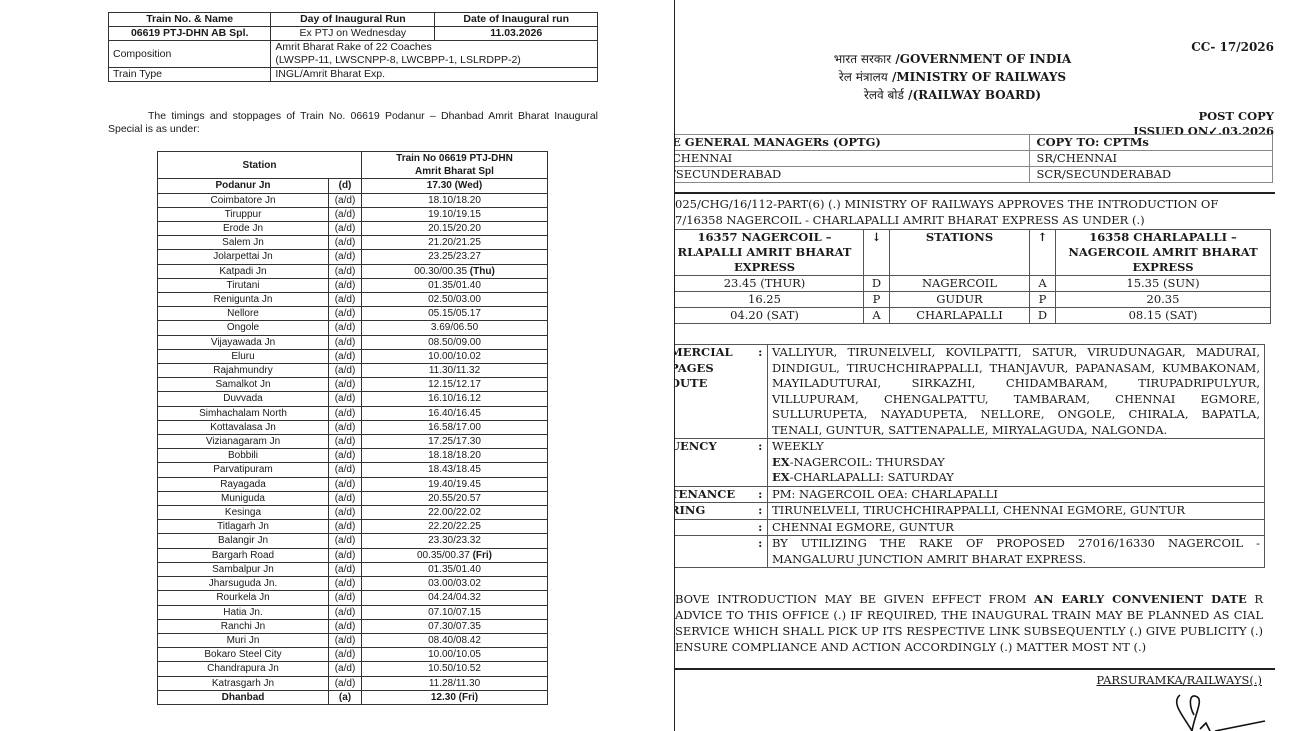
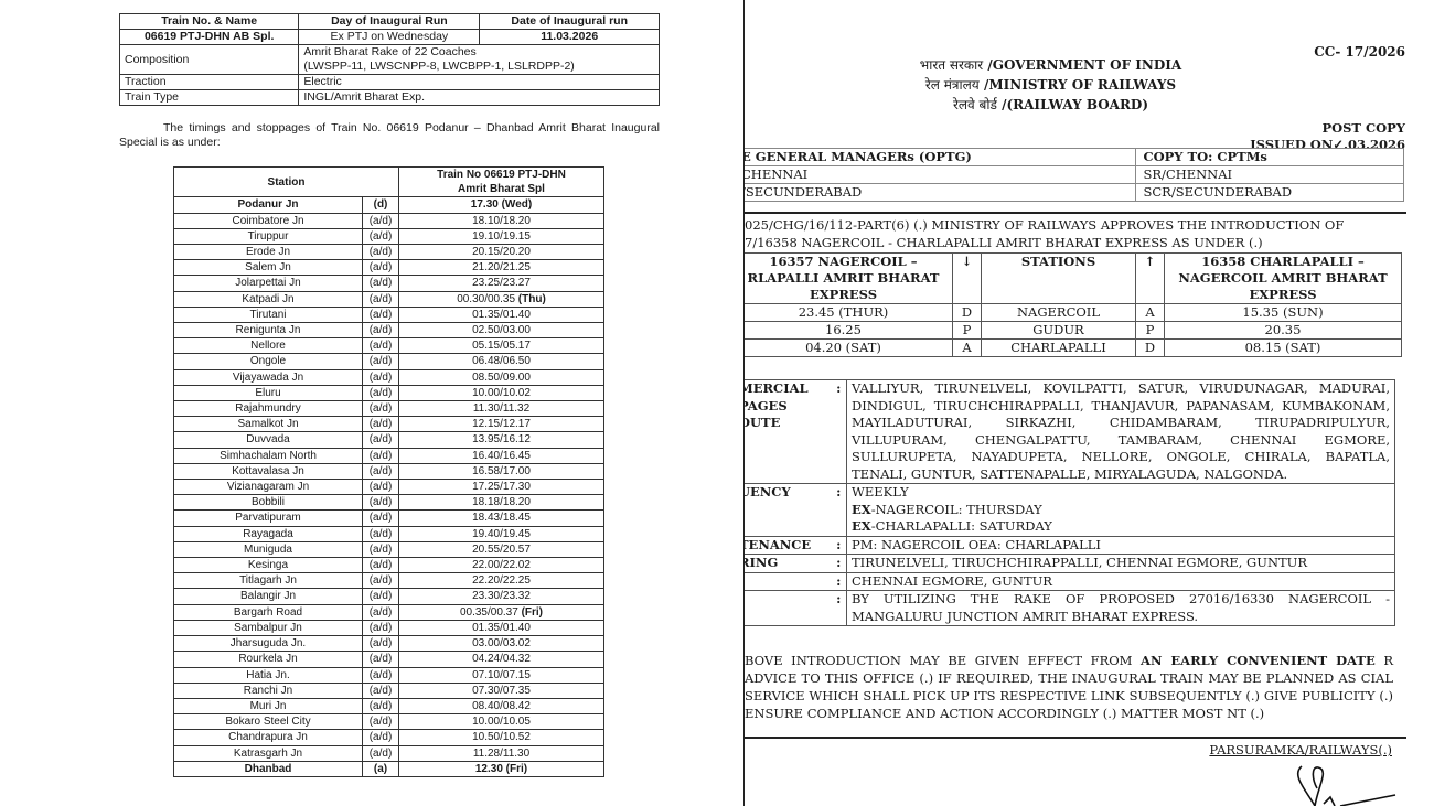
  Train No. & Name	Day of Inaugural Run	Date of Inaugural run
  06619 PTJ-DHN AB Spl.	Ex PTJ on Wednesday	11.03.2026
  Composition	Amrit Bharat Rake of 22 Coaches (LWSPP-11, LWSCNPP-8, LWCBPP-1, LSLRDPP-2)
+ Traction	Electric
  Train Type	INGL/Amrit Bharat Exp.
  The timings and stoppages of Train No. 06619 Podanur – Dhanbad Amrit Bharat Inaugural Special is as under:
  Station	Train No 06619 PTJ-DHN Amrit Bharat Spl
  Podanur Jn	(d)	17.30 (Wed)
  Coimbatore Jn	(a/d)	18.10/18.20
  Tiruppur	(a/d)	19.10/19.15
  Erode Jn	(a/d)	20.15/20.20
  Salem Jn	(a/d)	21.20/21.25
  Jolarpettai Jn	(a/d)	23.25/23.27
  Katpadi Jn	(a/d)	00.30/00.35 (Thu)
  Tirutani	(a/d)	01.35/01.40
  Renigunta Jn	(a/d)	02.50/03.00
  Nellore	(a/d)	05.15/05.17
- Ongole	(a/d)	3.69/06.50
+ Ongole	(a/d)	06.48/06.50
  Vijayawada Jn	(a/d)	08.50/09.00
  Eluru	(a/d)	10.00/10.02
  Rajahmundry	(a/d)	11.30/11.32
  Samalkot Jn	(a/d)	12.15/12.17
- Duvvada	(a/d)	16.10/16.12
+ Duvvada	(a/d)	13.95/16.12
  Simhachalam North	(a/d)	16.40/16.45
  Kottavalasa Jn	(a/d)	16.58/17.00
  Vizianagaram Jn	(a/d)	17.25/17.30
  Bobbili	(a/d)	18.18/18.20
  Parvatipuram	(a/d)	18.43/18.45
  Rayagada	(a/d)	19.40/19.45
  Muniguda	(a/d)	20.55/20.57
  Kesinga	(a/d)	22.00/22.02
  Titlagarh Jn	(a/d)	22.20/22.25
  Balangir Jn	(a/d)	23.30/23.32
  Bargarh Road	(a/d)	00.35/00.37 (Fri)
  Sambalpur Jn	(a/d)	01.35/01.40
  Jharsuguda Jn.	(a/d)	03.00/03.02
  Rourkela Jn	(a/d)	04.24/04.32
  Hatia Jn.	(a/d)	07.10/07.15
  Ranchi Jn	(a/d)	07.30/07.35
  Muri Jn	(a/d)	08.40/08.42
  Bokaro Steel City	(a/d)	10.00/10.05
  Chandrapura Jn	(a/d)	10.50/10.52
  Katrasgarh Jn	(a/d)	11.28/11.30
  Dhanbad	(a)	12.30 (Fri)
  CC- 17/2026
  भारत सरकार /GOVERNMENT OF INDIA
  रेल मंत्रालय /MINISTRY OF RAILWAYS
  रेलवे बोर्ड /(RAILWAY BOARD)
  POST COPY
  ISSUED ON✓.03.2026
  E GENERAL MANAGERs (OPTG)	COPY TO: CPTMs
  CHENNAI	SR/CHENNAI
  SECUNDERABAD	SCR/SECUNDERABAD
  025/CHG/16/112-PART(6) (.) MINISTRY OF RAILWAYS APPROVES THE INTRODUCTION OF
  7/16358 NAGERCOIL - CHARLAPALLI AMRIT BHARAT EXPRESS AS UNDER (.)
  16357 NAGERCOIL – RLAPALLI AMRIT BHARAT EXPRESS	↓	STATIONS	↑	16358 CHARLAPALLI – NAGERCOIL AMRIT BHARAT EXPRESS
  23.45 (THUR)	D	NAGERCOIL	A	15.35 (SUN)
  16.25	P	GUDUR	P	20.35
  04.20 (SAT)	A	CHARLAPALLI	D	08.15 (SAT)
  MERCIAL AGES OUTE	:	VALLIYUR, TIRUNELVELI, KOVILPATTI, SATUR, VIRUDUNAGAR, MADURAI, DINDIGUL, TIRUCHCHIRAPPALLI, THANJAVUR, PAPANASAM, KUMBAKONAM, MAYILADUTURAI, SIRKAZHI, CHIDAMBARAM, TIRUPADRIPULYUR, VILLUPURAM, CHENGALPATTU, TAMBARAM, CHENNAI EGMORE, SULLURUPETA, NAYADUPETA, NELLORE, ONGOLE, CHIRALA, BAPATLA, TENALI, GUNTUR, SATTENAPALLE, MIRYALAGUDA, NALGONDA.
  UENCY	:	WEEKLY EX-NAGERCOIL: THURSDAY EX-CHARLAPALLI: SATURDAY
  TENANCE	:	PM: NAGERCOIL OEA: CHARLAPALLI
  RING	:	TIRUNELVELI, TIRUCHCHIRAPPALLI, CHENNAI EGMORE, GUNTUR
  	:	CHENNAI EGMORE, GUNTUR
  	:	BY UTILIZING THE RAKE OF PROPOSED 27016/16330 NAGERCOIL - MANGALURU JUNCTION AMRIT BHARAT EXPRESS.
  BOVE INTRODUCTION MAY BE GIVEN EFFECT FROM AN EARLY CONVENIENT DATE R ADVICE TO THIS OFFICE (.) IF REQUIRED, THE INAUGURAL TRAIN MAY BE PLANNED AS CIAL SERVICE WHICH SHALL PICK UP ITS RESPECTIVE LINK SUBSEQUENTLY (.) GIVE PUBLICITY (.) ENSURE COMPLIANCE AND ACTION ACCORDINGLY (.) MATTER MOST NT (.)
  PARSURAMKA/RAILWAYS(.)
